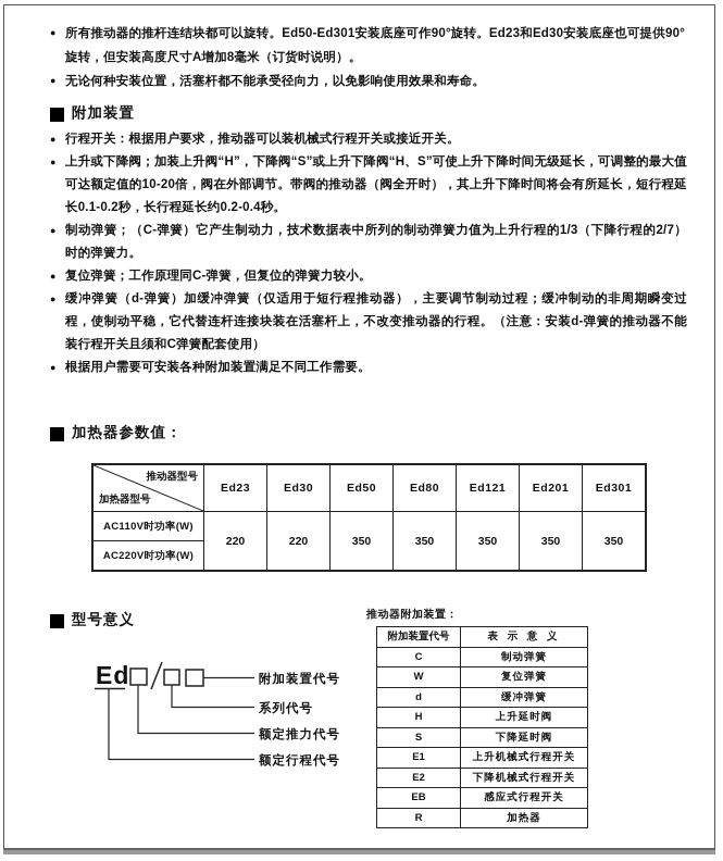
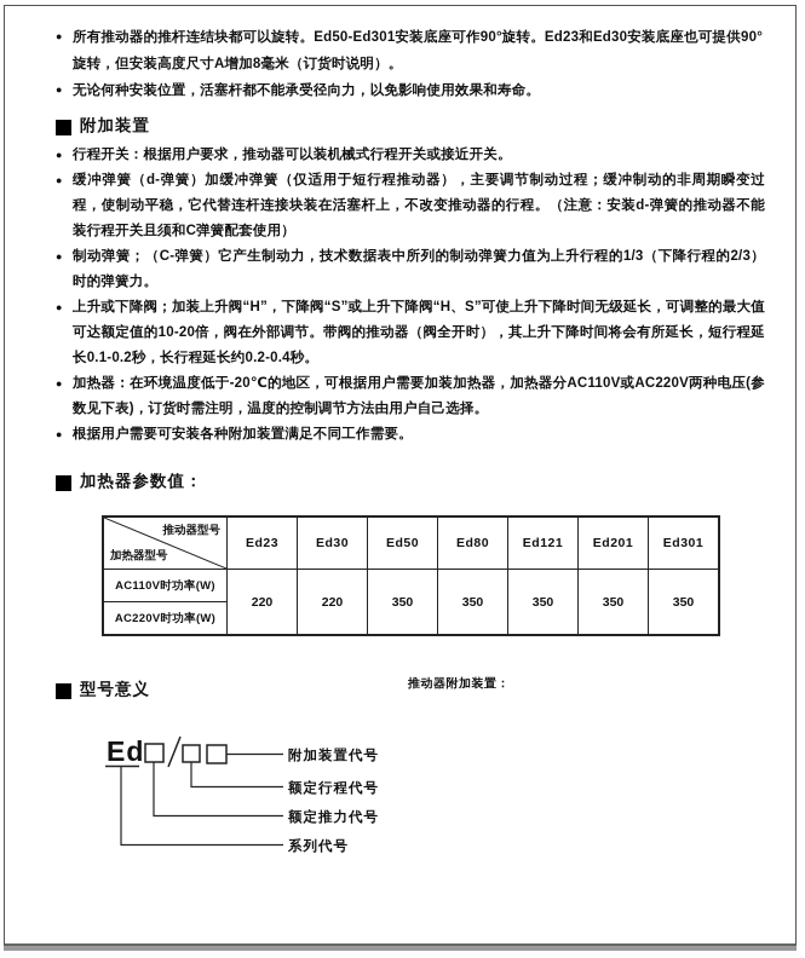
  所有推动器的推杆连结块都可以旋转。Ed50-Ed301安装底座可作90°旋转。Ed23和Ed30安装底座也可提供90°旋转，但安装高度尺寸A增加8毫米（订货时说明）。
  无论何种安装位置，活塞杆都不能承受径向力，以免影响使用效果和寿命。
  附加装置
  行程开关：根据用户要求，推动器可以装机械式行程开关或接近开关。
- 上升或下降阀；加装上升阀“H”，下降阀“S”或上升下降阀“H、S”可使上升下降时间无级延长，可调整的最大值可达额定值的10-20倍，阀在外部调节。带阀的推动器（阀全开时），其上升下降时间将会有所延长，短行程延长0.1-0.2秒，长行程延长约0.2-0.4秒。
+ 缓冲弹簧（d-弹簧）加缓冲弹簧（仅适用于短行程推动器），主要调节制动过程；缓冲制动的非周期瞬变过程，使制动平稳，它代替连杆连接块装在活塞杆上，不改变推动器的行程。（注意：安装d-弹簧的推动器不能装行程开关且须和C弹簧配套使用）
- 制动弹簧；（C-弹簧）它产生制动力，技术数据表中所列的制动弹簧力值为上升行程的1/3（下降行程的2/7）时的弹簧力。
+ 制动弹簧；（C-弹簧）它产生制动力，技术数据表中所列的制动弹簧力值为上升行程的1/3（下降行程的2/3）时的弹簧力。
- 复位弹簧；工作原理同C-弹簧，但复位的弹簧力较小。
- 缓冲弹簧（d-弹簧）加缓冲弹簧（仅适用于短行程推动器），主要调节制动过程；缓冲制动的非周期瞬变过程，使制动平稳，它代替连杆连接块装在活塞杆上，不改变推动器的行程。（注意：安装d-弹簧的推动器不能装行程开关且须和C弹簧配套使用）
+ 上升或下降阀；加装上升阀“H”，下降阀“S”或上升下降阀“H、S”可使上升下降时间无级延长，可调整的最大值可达额定值的10-20倍，阀在外部调节。带阀的推动器（阀全开时），其上升下降时间将会有所延长，短行程延长0.1-0.2秒，长行程延长约0.2-0.4秒。
+ 加热器：在环境温度低于-20℃的地区，可根据用户需要加装加热器，加热器分AC110V或AC220V两种电压(参数见下表)，订货时需注明，温度的控制调节方法由用户自己选择。
  根据用户需要可安装各种附加装置满足不同工作需要。
  加热器参数值：
  推动器型号 加热器型号	Ed23	Ed30	Ed50	Ed80	Ed121	Ed201	Ed301
  AC110V时功率(W)	220	220	350	350	350	350	350
  AC220V时功率(W)
  型号意义
  Ed
  附加装置代号
- 系列代号
+ 额定行程代号
  额定推力代号
- 额定行程代号
+ 系列代号
  推动器附加装置：
- 附加装置代号	表 示 意 义
- C	制动弹簧
- W	复位弹簧
- d	缓冲弹簧
- H	上升延时阀
- S	下降延时阀
- E1	上升机械式行程开关
- E2	下降机械式行程开关
- EB	感应式行程开关
- R	加热器
